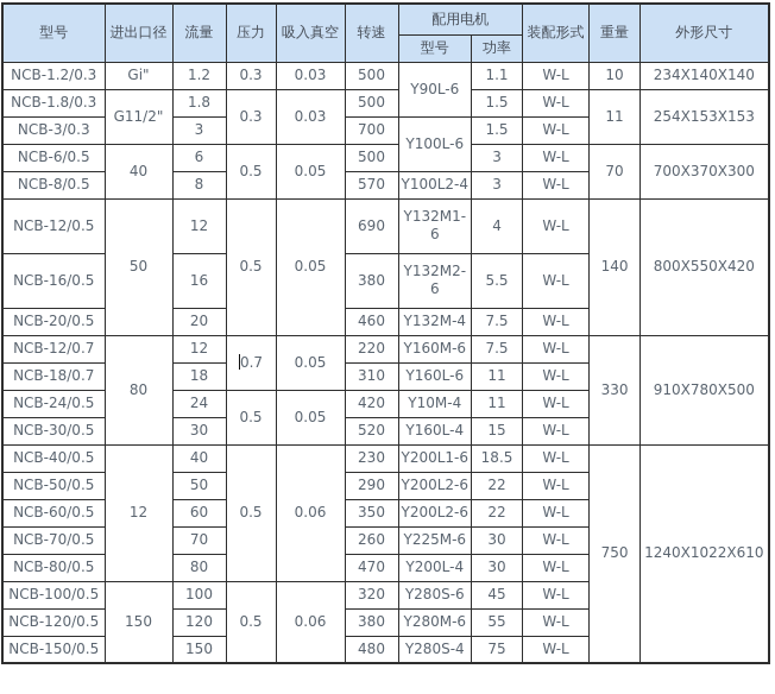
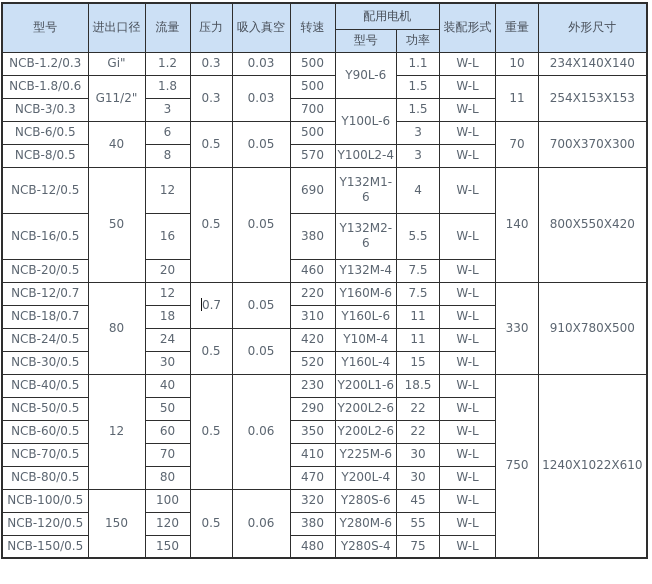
  型号	进出口径	流量	压力	吸入真空	转速	配用电机	装配形式	重量	外形尺寸
  型号	功率
  NCB-1.2/0.3	Gi"	1.2	0.3	0.03	500	Y90L-6	1.1	W-L	10	234X140X140
- NCB-1.8/0.3	G11/2"	1.8	0.3	0.03	500	1.5	W-L	11	254X153X153
+ NCB-1.8/0.6	G11/2"	1.8	0.3	0.03	500	1.5	W-L	11	254X153X153
  NCB-3/0.3	3	700	Y100L-6	1.5	W-L
  NCB-6/0.5	40	6	0.5	0.05	500	3	W-L	70	700X370X300
  NCB-8/0.5	8	570	Y100L2-4	3	W-L
  NCB-12/0.5	50	12	0.5	0.05	690	Y132M1-6	4	W-L	140	800X550X420
  NCB-16/0.5	16	380	Y132M2-6	5.5	W-L
  NCB-20/0.5	20	460	Y132M-4	7.5	W-L
  NCB-12/0.7	80	12	0.7	0.05	220	Y160M-6	7.5	W-L	330	910X780X500
  NCB-18/0.7	18	310	Y160L-6	11	W-L
  NCB-24/0.5	24	0.5	0.05	420	Y10M-4	11	W-L
  NCB-30/0.5	30	520	Y160L-4	15	W-L
  NCB-40/0.5	12	40	0.5	0.06	230	Y200L1-6	18.5	W-L	750	1240X1022X610
  NCB-50/0.5	50	290	Y200L2-6	22	W-L
  NCB-60/0.5	60	350	Y200L2-6	22	W-L
- NCB-70/0.5	70	260	Y225M-6	30	W-L
+ NCB-70/0.5	70	410	Y225M-6	30	W-L
  NCB-80/0.5	80	470	Y200L-4	30	W-L
  NCB-100/0.5	150	100	0.5	0.06	320	Y280S-6	45	W-L
  NCB-120/0.5	120	380	Y280M-6	55	W-L
  NCB-150/0.5	150	480	Y280S-4	75	W-L
